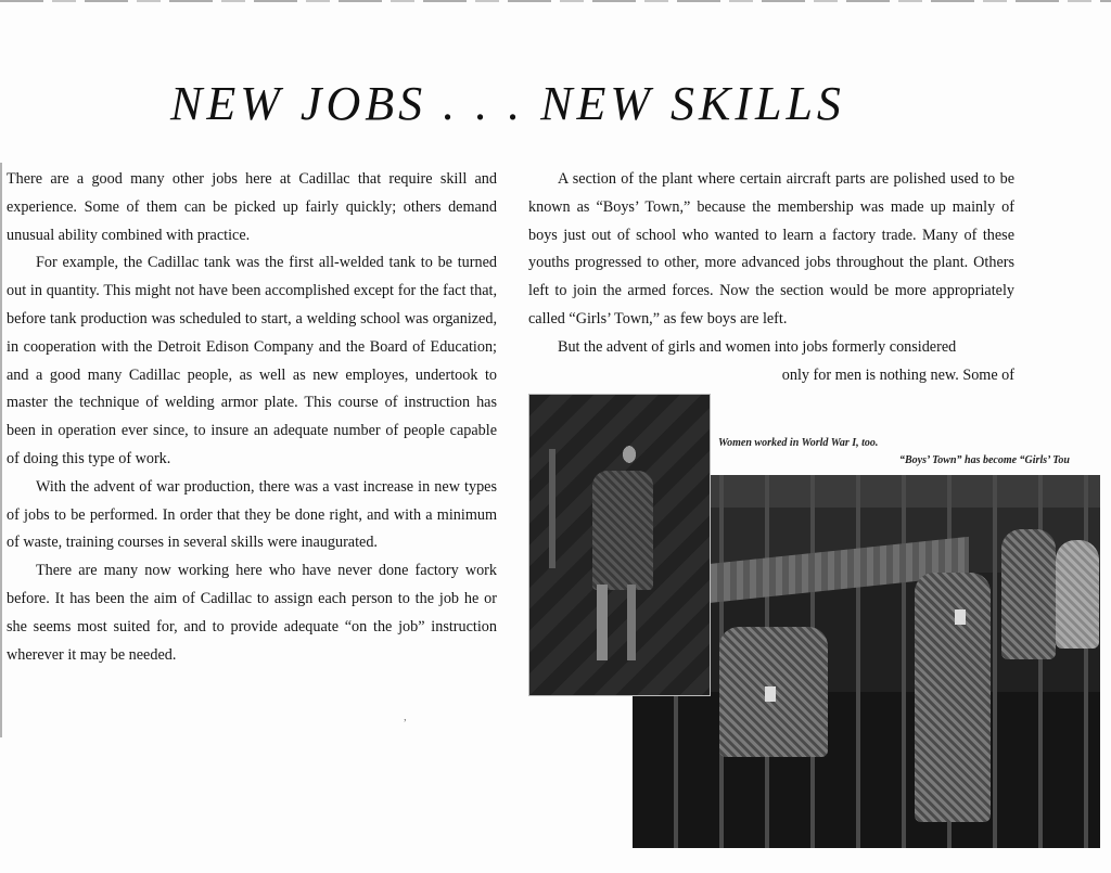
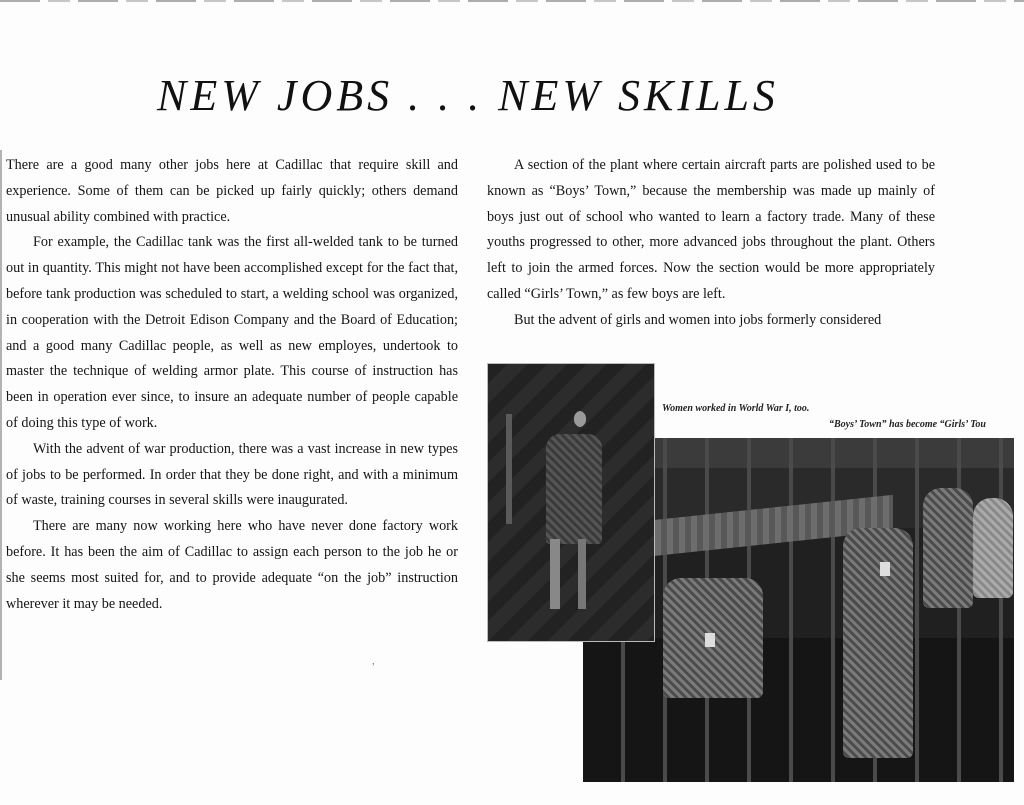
  NEW JOBS . . . NEW SKILLS
  There are a good many other jobs here at Cadillac that require skill and experience. Some of them can be picked up fairly quickly; others demand unusual ability combined with practice.
  For example, the Cadillac tank was the first all-welded tank to be turned out in quantity. This might not have been accomplished except for the fact that, before tank production was scheduled to start, a welding school was organized, in cooperation with the Detroit Edison Company and the Board of Education; and a good many Cadillac people, as well as new employes, undertook to master the technique of welding armor plate. This course of instruction has been in operation ever since, to insure an adequate number of people capable of doing this type of work.
  With the advent of war production, there was a vast increase in new types of jobs to be performed. In order that they be done right, and with a minimum of waste, training courses in several skills were inaugurated.
  There are many now working here who have never done factory work before. It has been the aim of Cadillac to assign each person to the job he or she seems most suited for, and to provide adequate “on the job” instruction wherever it may be needed.
  ,
  A section of the plant where certain aircraft parts are polished used to be known as “Boys’ Town,” because the membership was made up mainly of boys just out of school who wanted to learn a factory trade. Many of these youths progressed to other, more advanced jobs throughout the plant. Others left to join the armed forces. Now the section would be more appropriately called “Girls’ Town,” as few boys are left.
  But the advent of girls and women into jobs formerly considered
- only for men is nothing new. Some of
  Women worked in World War I, too.
  “Boys’ Town” has become “Girls’ Tou
